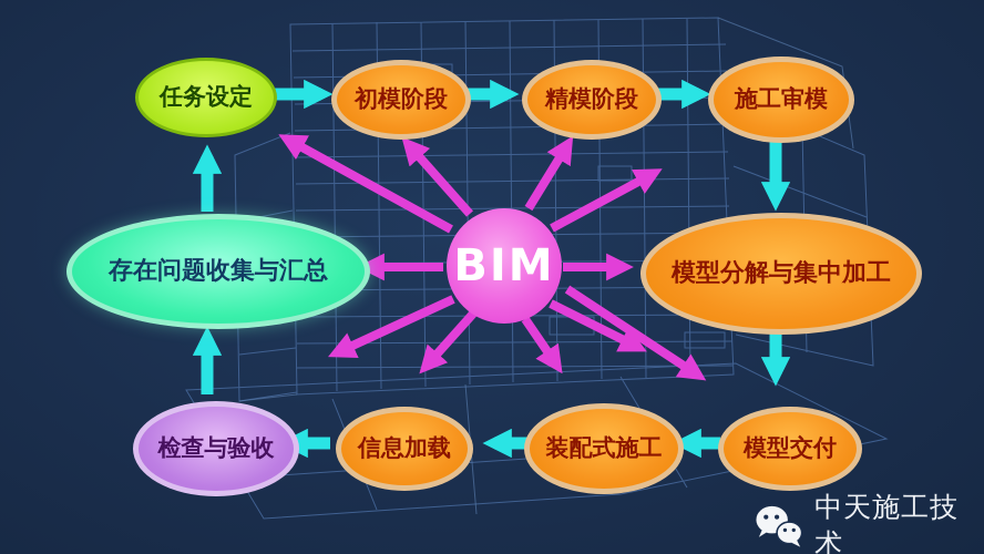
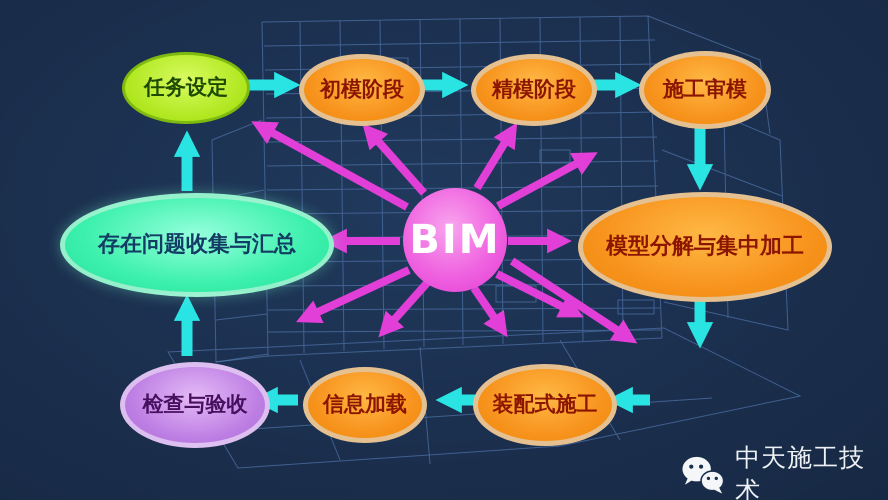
  任务设定
  初模阶段
  精模阶段
  施工审模
  存在问题收集与汇总
  模型分解与集中加工
  检查与验收
  信息加载
  装配式施工
- 模型交付
  BIM
  中天施工技术
